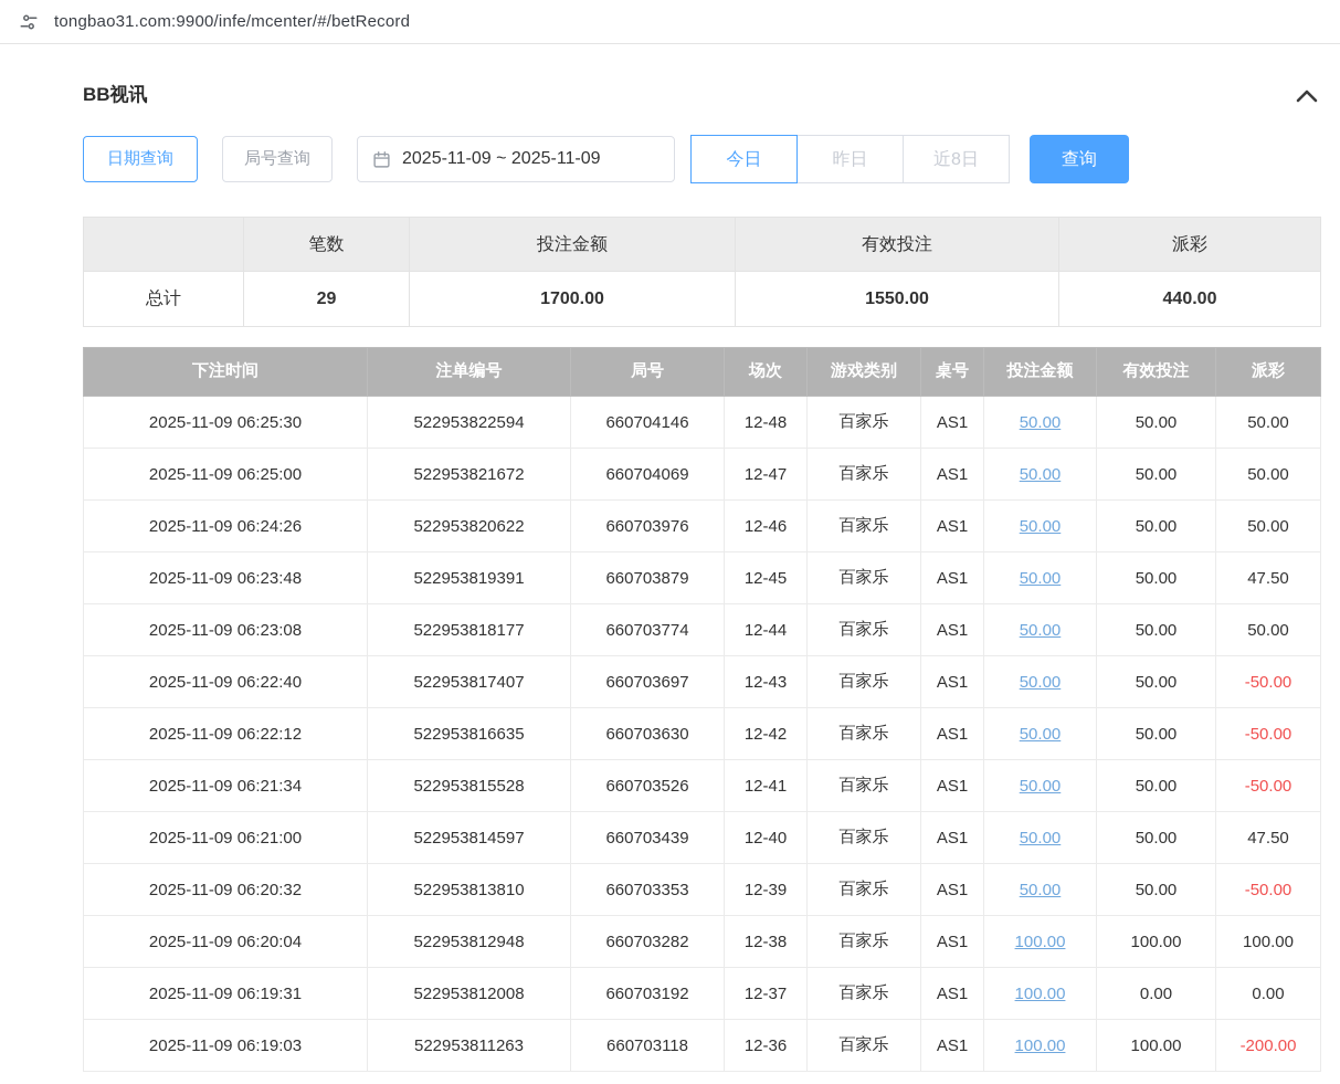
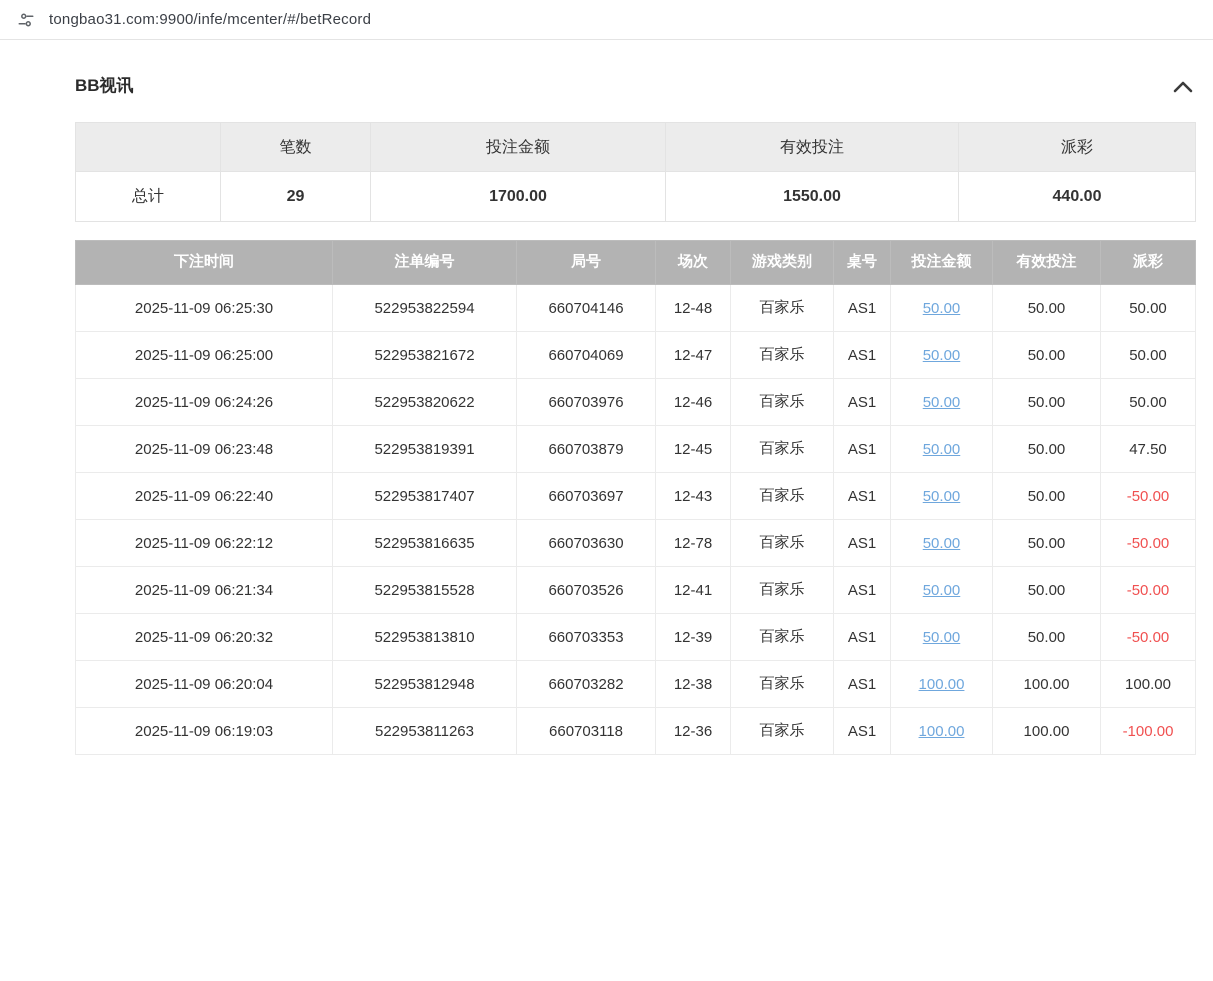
  tongbao31.com:9900/infe/mcenter/#/betRecord
  BB视讯
- 日期查询
- 局号查询
- 2025-11-09 ~ 2025-11-09
- 今日
- 昨日
- 近8日
- 查询
  	笔数	投注金额	有效投注	派彩
  总计	29	1700.00	1550.00	440.00
  下注时间	注单编号	局号	场次	游戏类别	桌号	投注金额	有效投注	派彩
  2025-11-09 06:25:30	522953822594	660704146	12-48	百家乐	AS1	50.00	50.00	50.00
  2025-11-09 06:25:00	522953821672	660704069	12-47	百家乐	AS1	50.00	50.00	50.00
  2025-11-09 06:24:26	522953820622	660703976	12-46	百家乐	AS1	50.00	50.00	50.00
  2025-11-09 06:23:48	522953819391	660703879	12-45	百家乐	AS1	50.00	50.00	47.50
- 2025-11-09 06:23:08	522953818177	660703774	12-44	百家乐	AS1	50.00	50.00	50.00
  2025-11-09 06:22:40	522953817407	660703697	12-43	百家乐	AS1	50.00	50.00	-50.00
- 2025-11-09 06:22:12	522953816635	660703630	12-42	百家乐	AS1	50.00	50.00	-50.00
+ 2025-11-09 06:22:12	522953816635	660703630	12-78	百家乐	AS1	50.00	50.00	-50.00
  2025-11-09 06:21:34	522953815528	660703526	12-41	百家乐	AS1	50.00	50.00	-50.00
- 2025-11-09 06:21:00	522953814597	660703439	12-40	百家乐	AS1	50.00	50.00	47.50
  2025-11-09 06:20:32	522953813810	660703353	12-39	百家乐	AS1	50.00	50.00	-50.00
  2025-11-09 06:20:04	522953812948	660703282	12-38	百家乐	AS1	100.00	100.00	100.00
- 2025-11-09 06:19:31	522953812008	660703192	12-37	百家乐	AS1	100.00	0.00	0.00
- 2025-11-09 06:19:03	522953811263	660703118	12-36	百家乐	AS1	100.00	100.00	-200.00
+ 2025-11-09 06:19:03	522953811263	660703118	12-36	百家乐	AS1	100.00	100.00	-100.00
